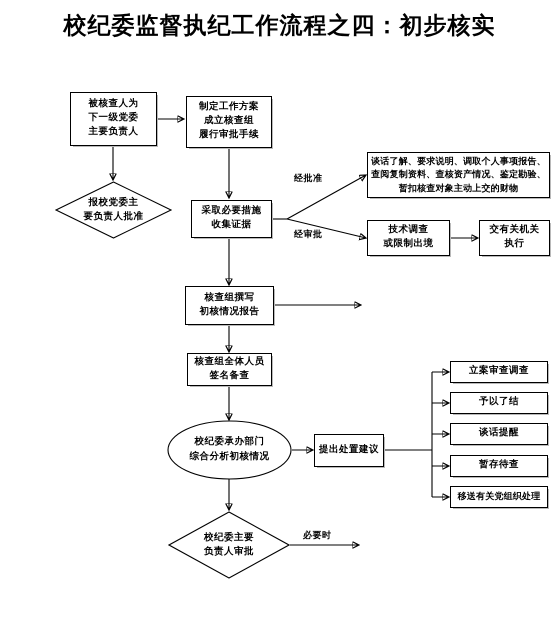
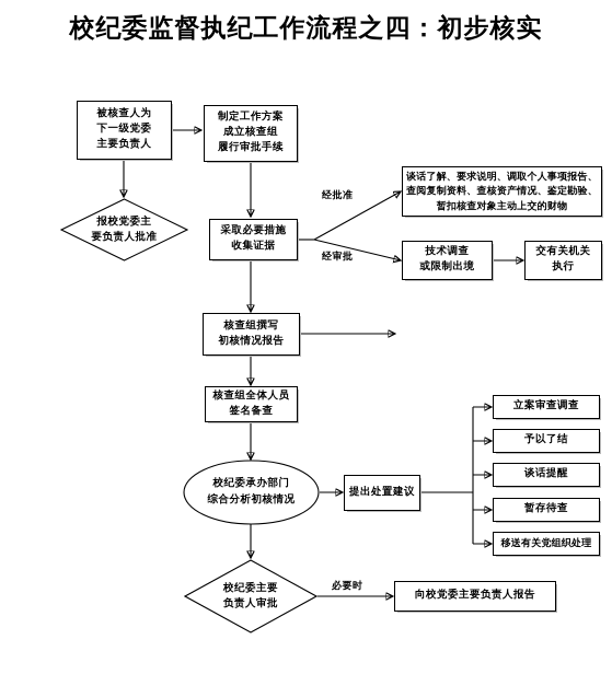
  校纪委监督执纪工作流程之四：初步核实
  被核查人为
  下一级党委
  主要负责人
  制定工作方案
  成立核查组
  履行审批手续
  报校党委主
  要负责人批准
  采取必要措施
  收集证据
  谈话了解、要求说明、调取个人事项报告、
  查阅复制资料、查核资产情况、鉴定勘验、
  暂扣核查对象主动上交的财物
  技术调查
  或限制出境
  交有关机关
  执行
  核查组撰写
  初核情况报告
  核查组全体人员
  签名备查
  校纪委承办部门
  综合分析初核情况
  提出处置建议
  立案审查调查
  予以了结
  谈话提醒
  暂存待查
  移送有关党组织处理
  校纪委主要
  负责人审批
+ 向校党委主要负责人报告
  经批准
  经审批
  必要时
